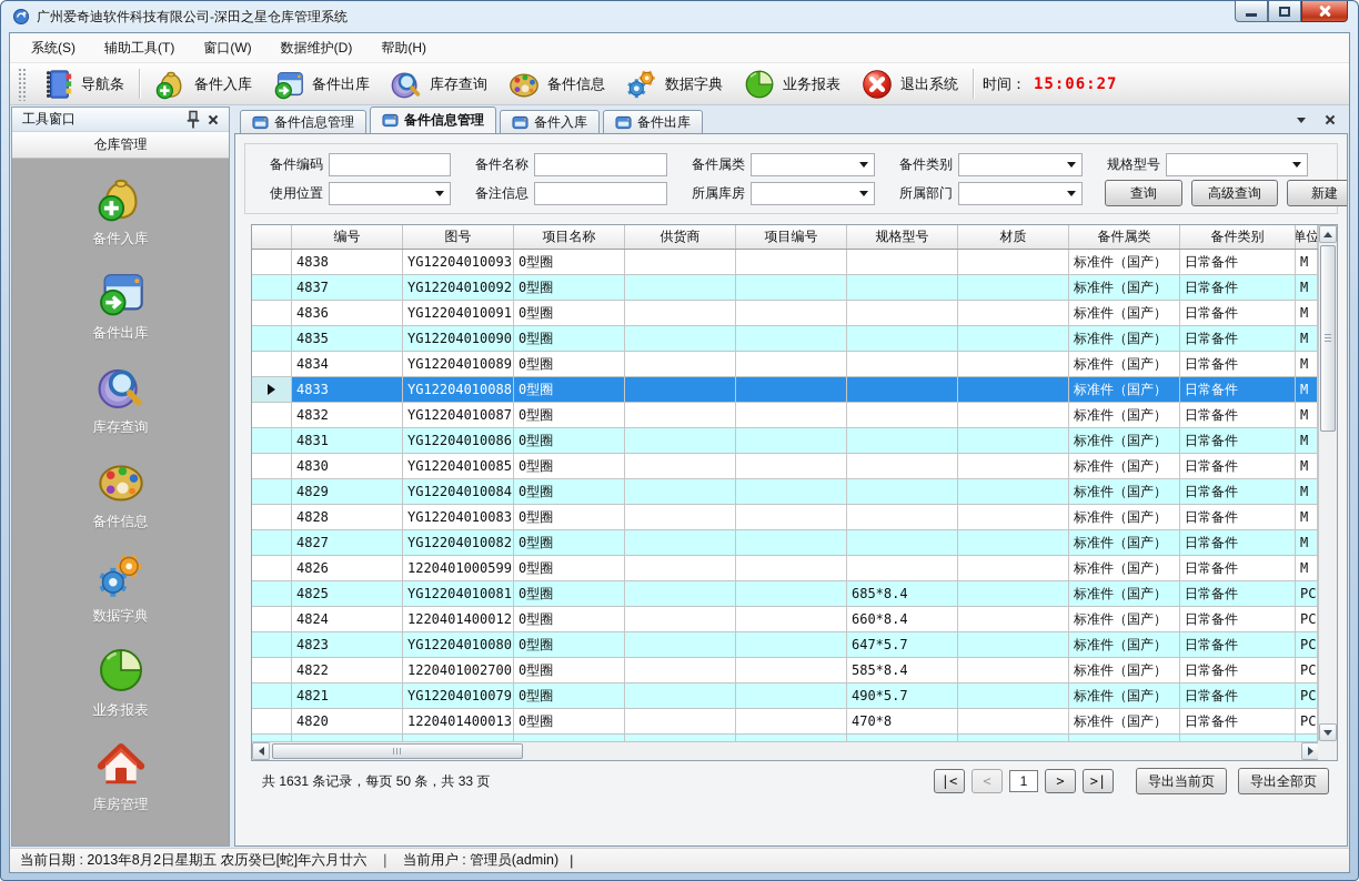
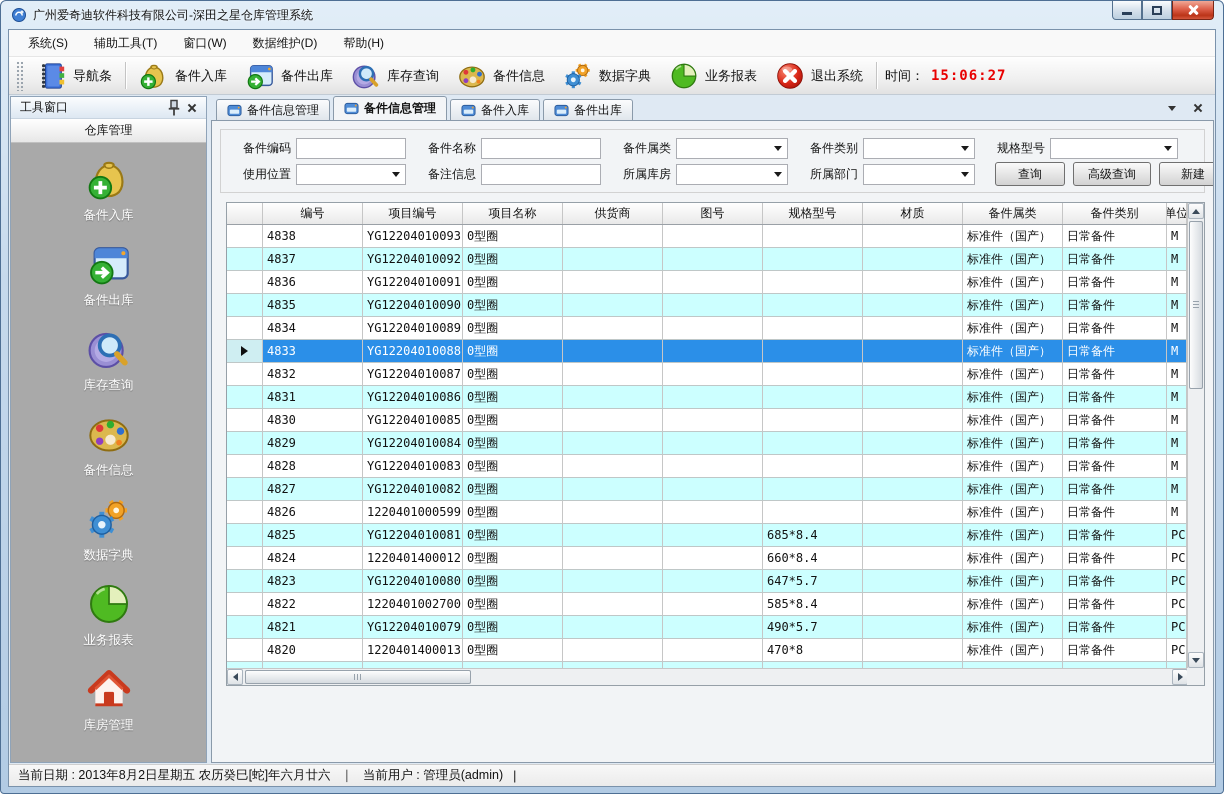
  广州爱奇迪软件科技有限公司-深田之星仓库管理系统
  系统(S)
  辅助工具(T)
  窗口(W)
  数据维护(D)
  帮助(H)
  导航条
  备件入库
  备件出库
  库存查询
  备件信息
  数据字典
  业务报表
  退出系统
  时间：
  15:06:27
  工具窗口
  仓库管理
  备件入库
  备件出库
  库存查询
  备件信息
  数据字典
  业务报表
  库房管理
  备件信息管理
  备件信息管理
  备件入库
  备件出库
  备件编码
  备件名称
  备件属类
  备件类别
  规格型号
  使用位置
  备注信息
  所属库房
  所属部门
  查询
  高级查询
  新建
  编号
- 图号
+ 项目编号
  项目名称
  供货商
- 项目编号
+ 图号
  规格型号
  材质
  备件属类
  备件类别
  单位
  4838
  YG12204010093
  0型圈
  标准件（国产）
  日常备件
  M
  4837
  YG12204010092
  0型圈
  标准件（国产）
  日常备件
  M
  4836
  YG12204010091
  0型圈
  标准件（国产）
  日常备件
  M
  4835
  YG12204010090
  0型圈
  标准件（国产）
  日常备件
  M
  4834
  YG12204010089
  0型圈
  标准件（国产）
  日常备件
  M
  4833
  YG12204010088
  0型圈
  标准件（国产）
  日常备件
  M
  4832
  YG12204010087
  0型圈
  标准件（国产）
  日常备件
  M
  4831
  YG12204010086
  0型圈
  标准件（国产）
  日常备件
  M
  4830
  YG12204010085
  0型圈
  标准件（国产）
  日常备件
  M
  4829
  YG12204010084
  0型圈
  标准件（国产）
  日常备件
  M
  4828
  YG12204010083
  0型圈
  标准件（国产）
  日常备件
  M
  4827
  YG12204010082
  0型圈
  标准件（国产）
  日常备件
  M
  4826
  1220401000599
  0型圈
  标准件（国产）
  日常备件
  M
  4825
  YG12204010081
  0型圈
  685*8.4
  标准件（国产）
  日常备件
  PC
  4824
  1220401400012
  0型圈
  660*8.4
  标准件（国产）
  日常备件
  PC
  4823
  YG12204010080
  0型圈
  647*5.7
  标准件（国产）
  日常备件
  PC
  4822
  1220401002700
  0型圈
  585*8.4
  标准件（国产）
  日常备件
  PC
  4821
  YG12204010079
  0型圈
  490*5.7
  标准件（国产）
  日常备件
  PC
  4820
  1220401400013
  0型圈
  470*8
  标准件（国产）
  日常备件
  PC
- 共 1631 条记录，每页 50 条，共 33 页
- |<
- <
- 1
- >
- >|
- 导出当前页
- 导出全部页
  当前日期 : 2013年8月2日星期五 农历癸巳[蛇]年六月廿六
  ｜
  当前用户 : 管理员(admin)
  |
